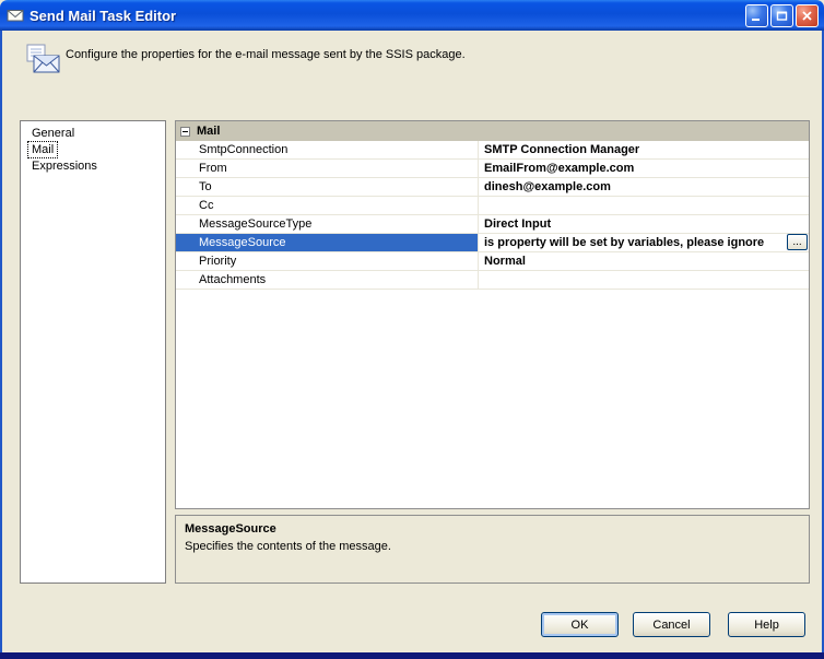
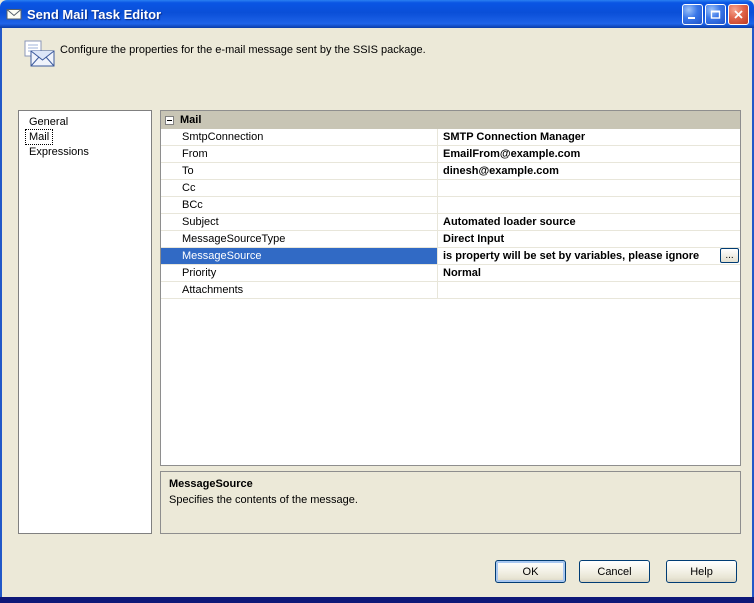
  Send Mail Task Editor
  Configure the properties for the e-mail message sent by the SSIS package.
  General
  Mail
  Expressions
  Mail
  SmtpConnection
  SMTP Connection Manager
  From
  EmailFrom@example.com
  To
  dinesh@example.com
  Cc
+ BCc
+ Subject
+ Automated loader source
  MessageSourceType
  Direct Input
  MessageSource
  is property will be set by variables, please ignore
  ...
  Priority
  Normal
  Attachments
  MessageSource
  Specifies the contents of the message.
  OK
  Cancel
  Help
